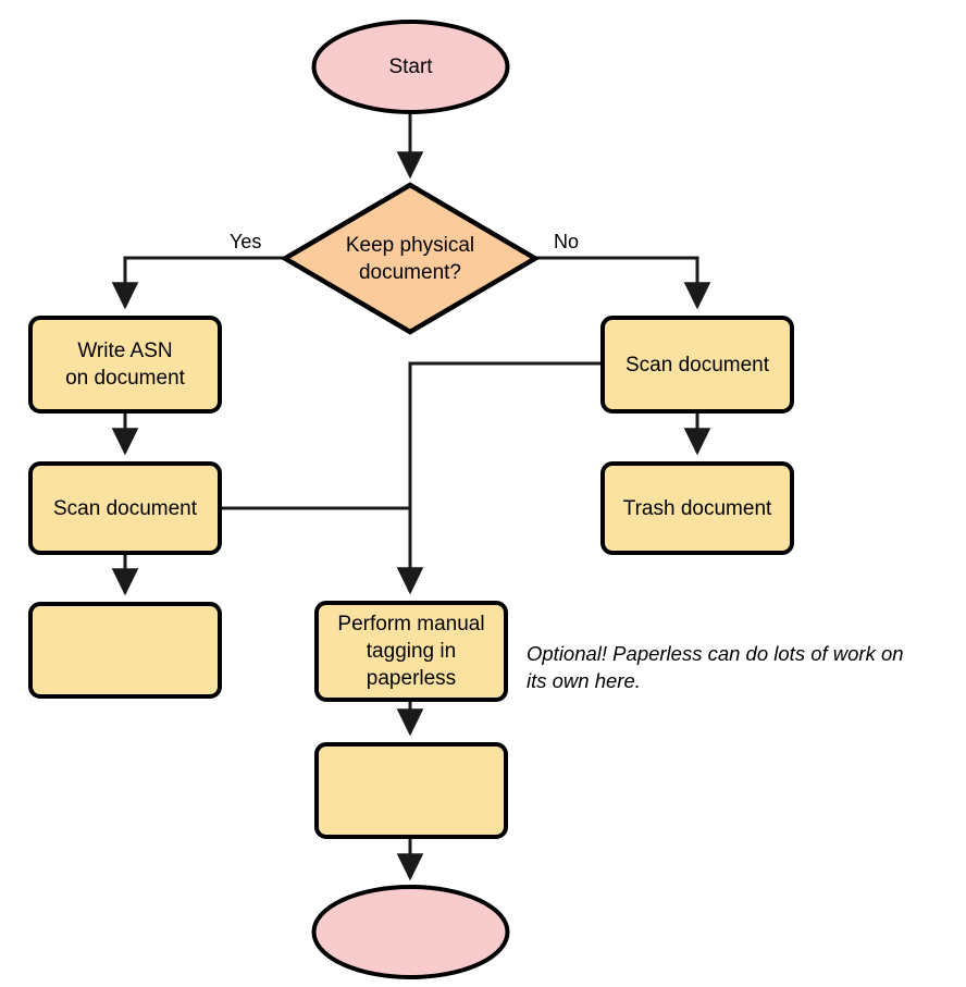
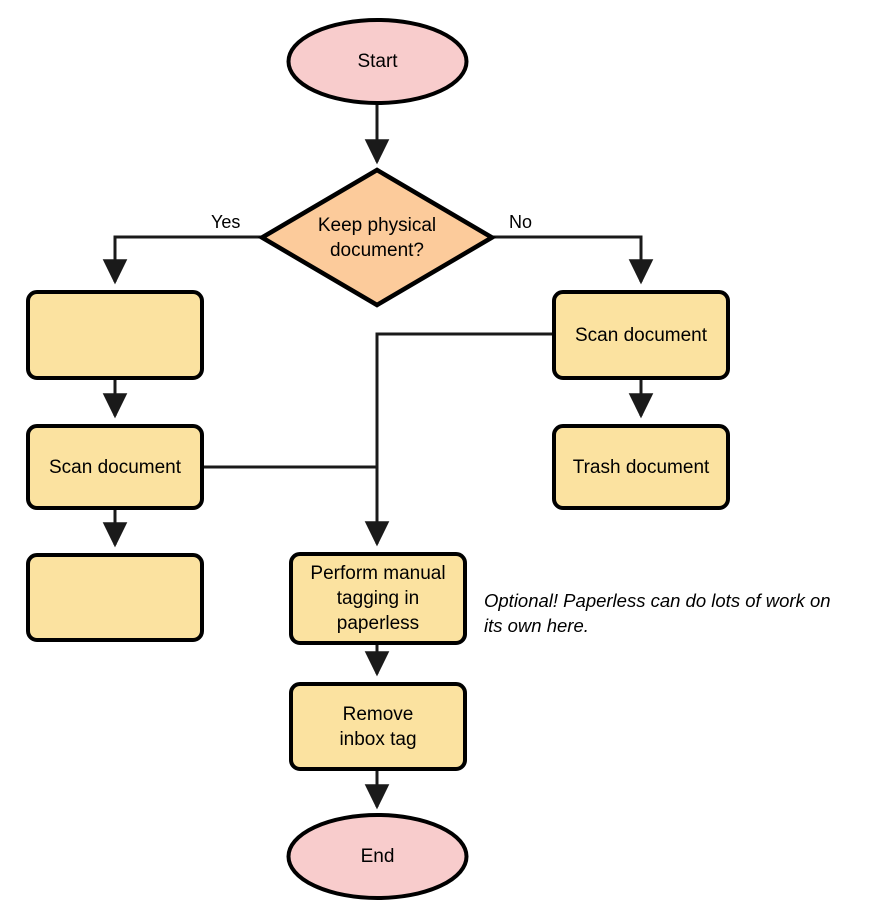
  Start
  Keep physical
  document?
- Write ASN
- on document
  Scan document
  Scan document
  Trash document
  Perform manual
  tagging in
  paperless
+ Remove
+ inbox tag
+ End
  Yes
  No
  Optional! Paperless can do lots of work on
  its own here.
